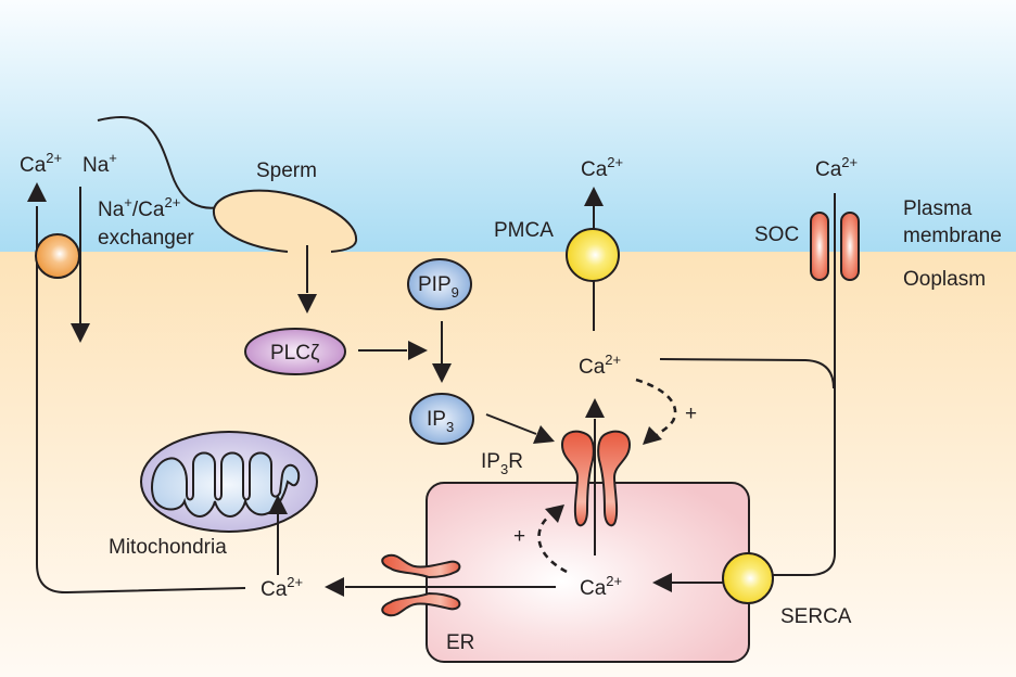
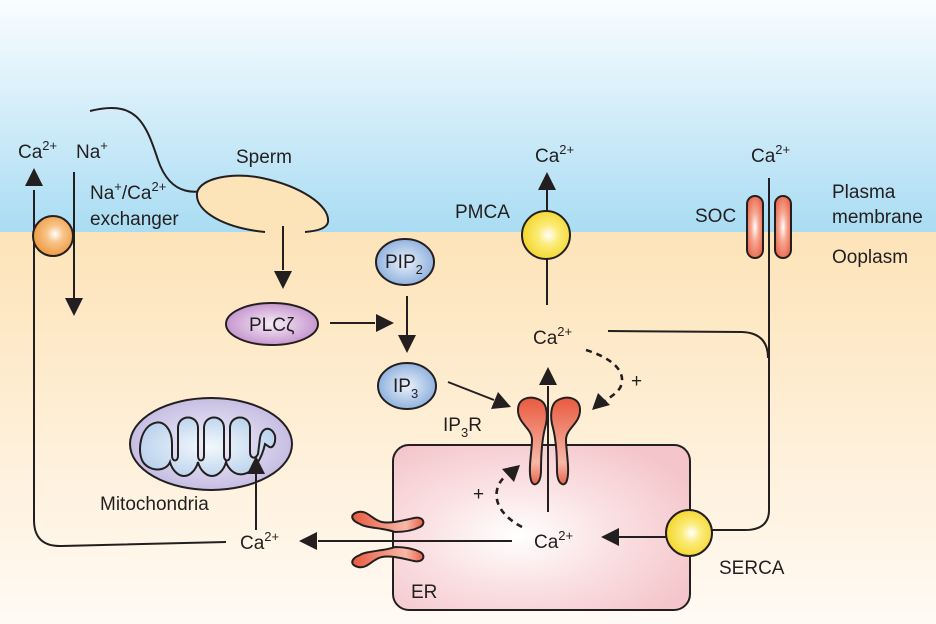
  Ca2+
  Na+
  Na+/Ca2+
  exchanger
  Sperm
  PMCA
  Ca2+
  SOC
  Ca2+
  Plasma
  membrane
  Ooplasm
- PIP9
+ PIP2
  PLCζ
  IP3
  IP3R
  Ca2+
  +
  Ca2+
  +
  ER
  SERCA
  Ca2+
  Mitochondria
